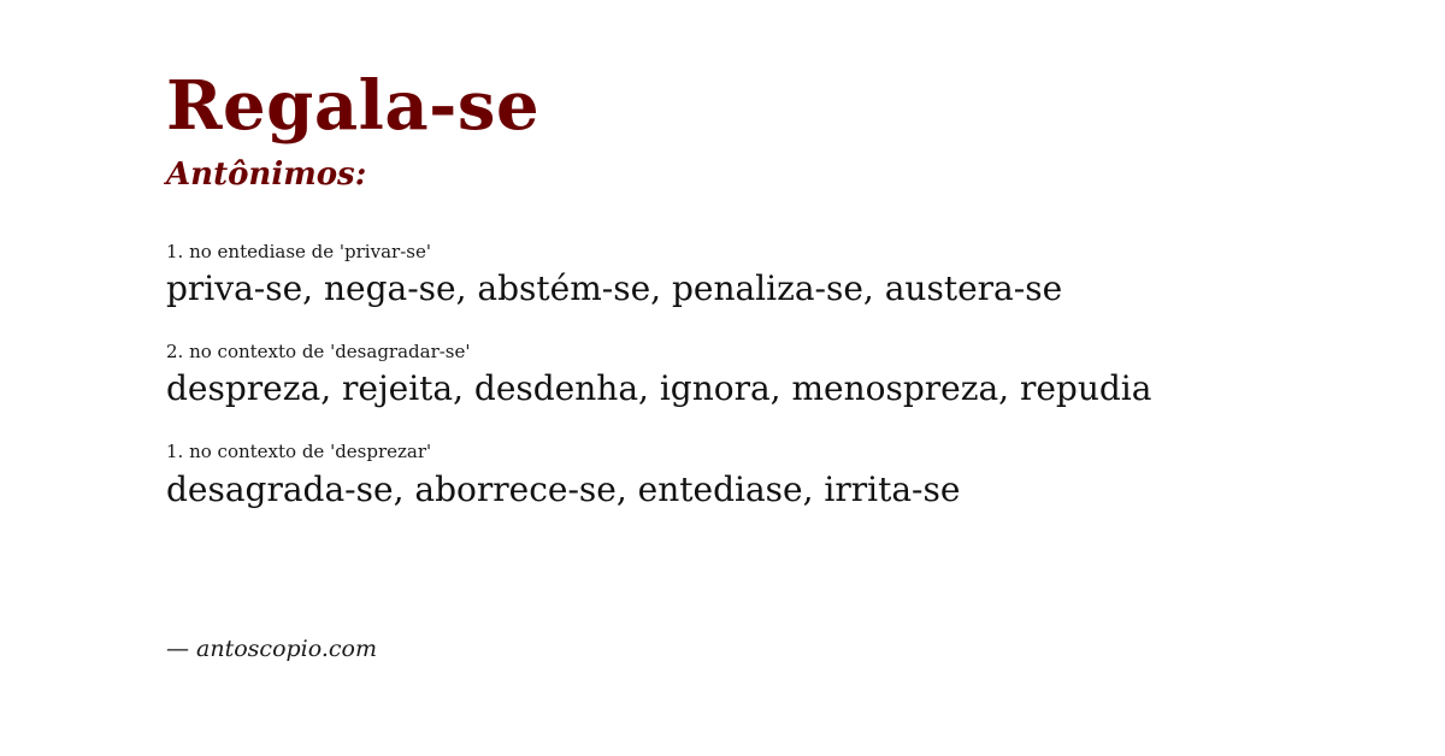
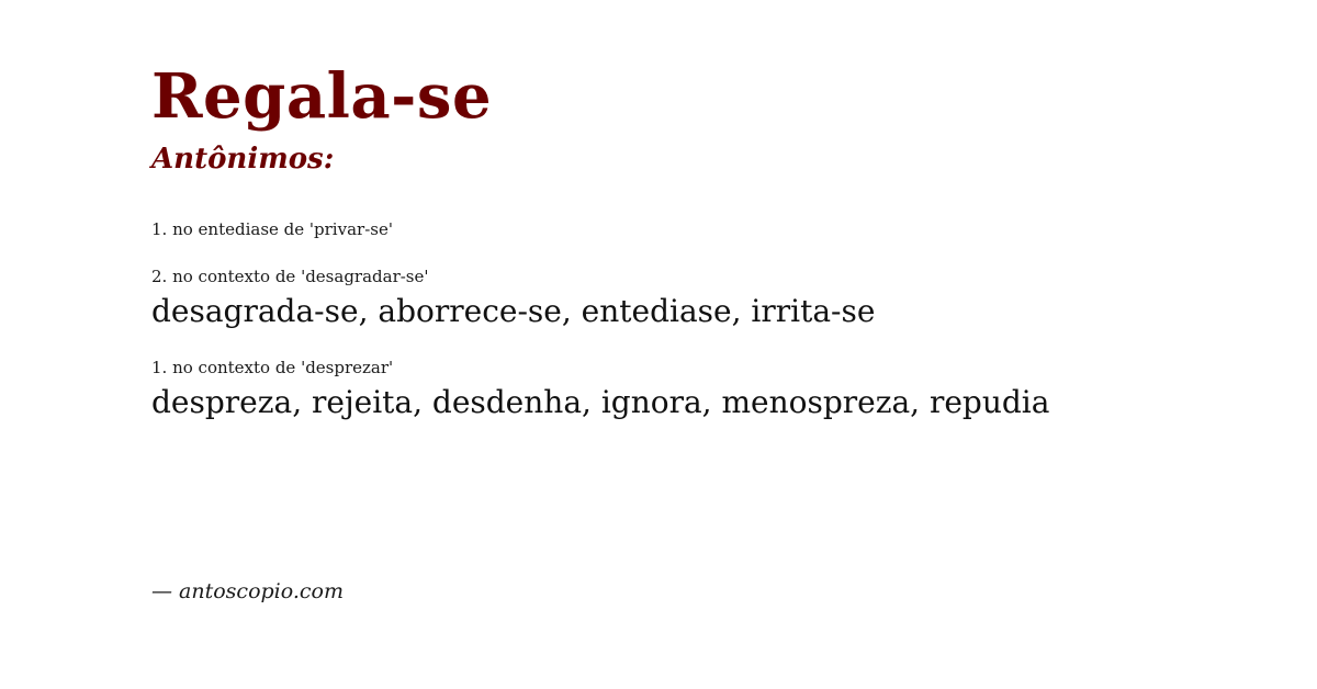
  Regala-se
  Antônimos:
  1. no entediase de 'privar-se'
- priva-se, nega-se, abstém-se, penaliza-se, austera-se
  2. no contexto de 'desagradar-se'
- despreza, rejeita, desdenha, ignora, menospreza, repudia
+ desagrada-se, aborrece-se, entediase, irrita-se
  1. no contexto de 'desprezar'
- desagrada-se, aborrece-se, entediase, irrita-se
+ despreza, rejeita, desdenha, ignora, menospreza, repudia
  — antoscopio.com
